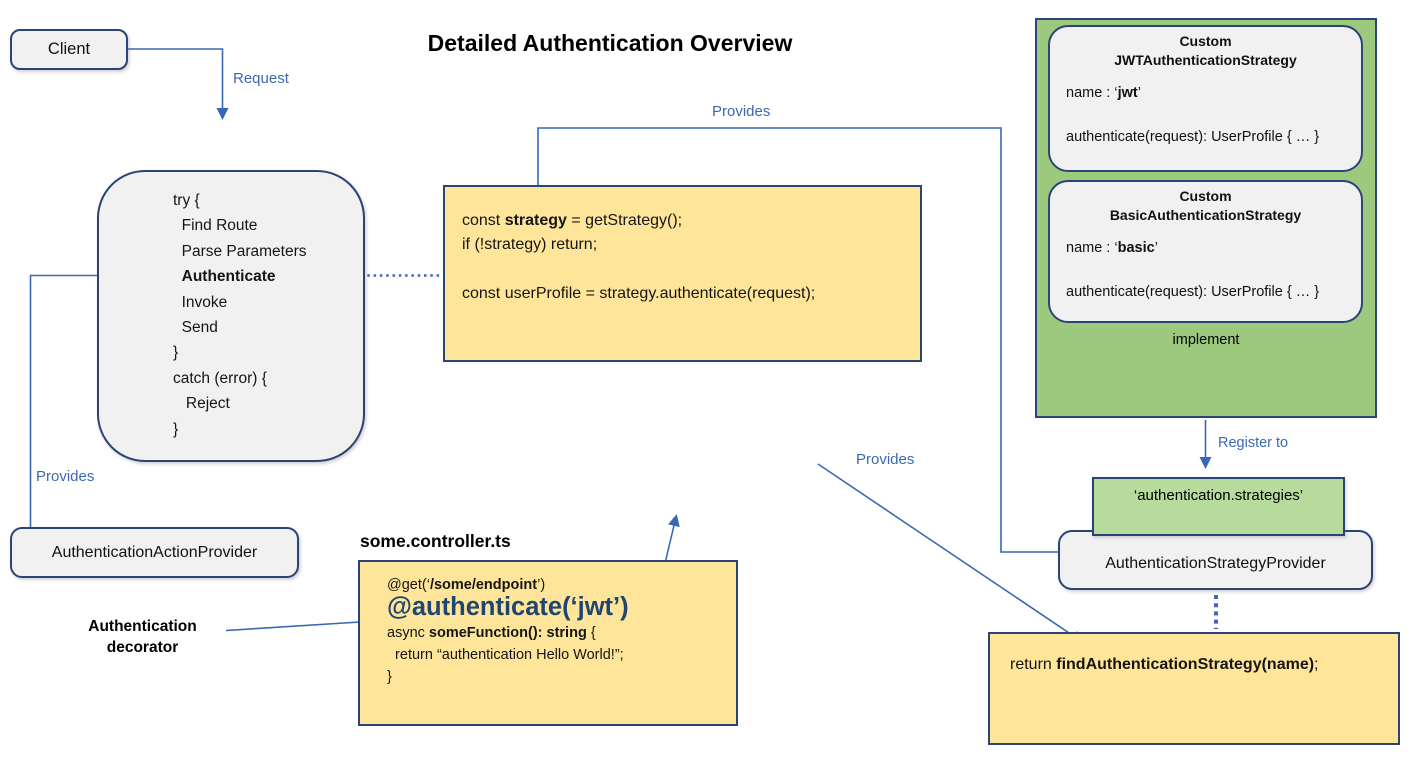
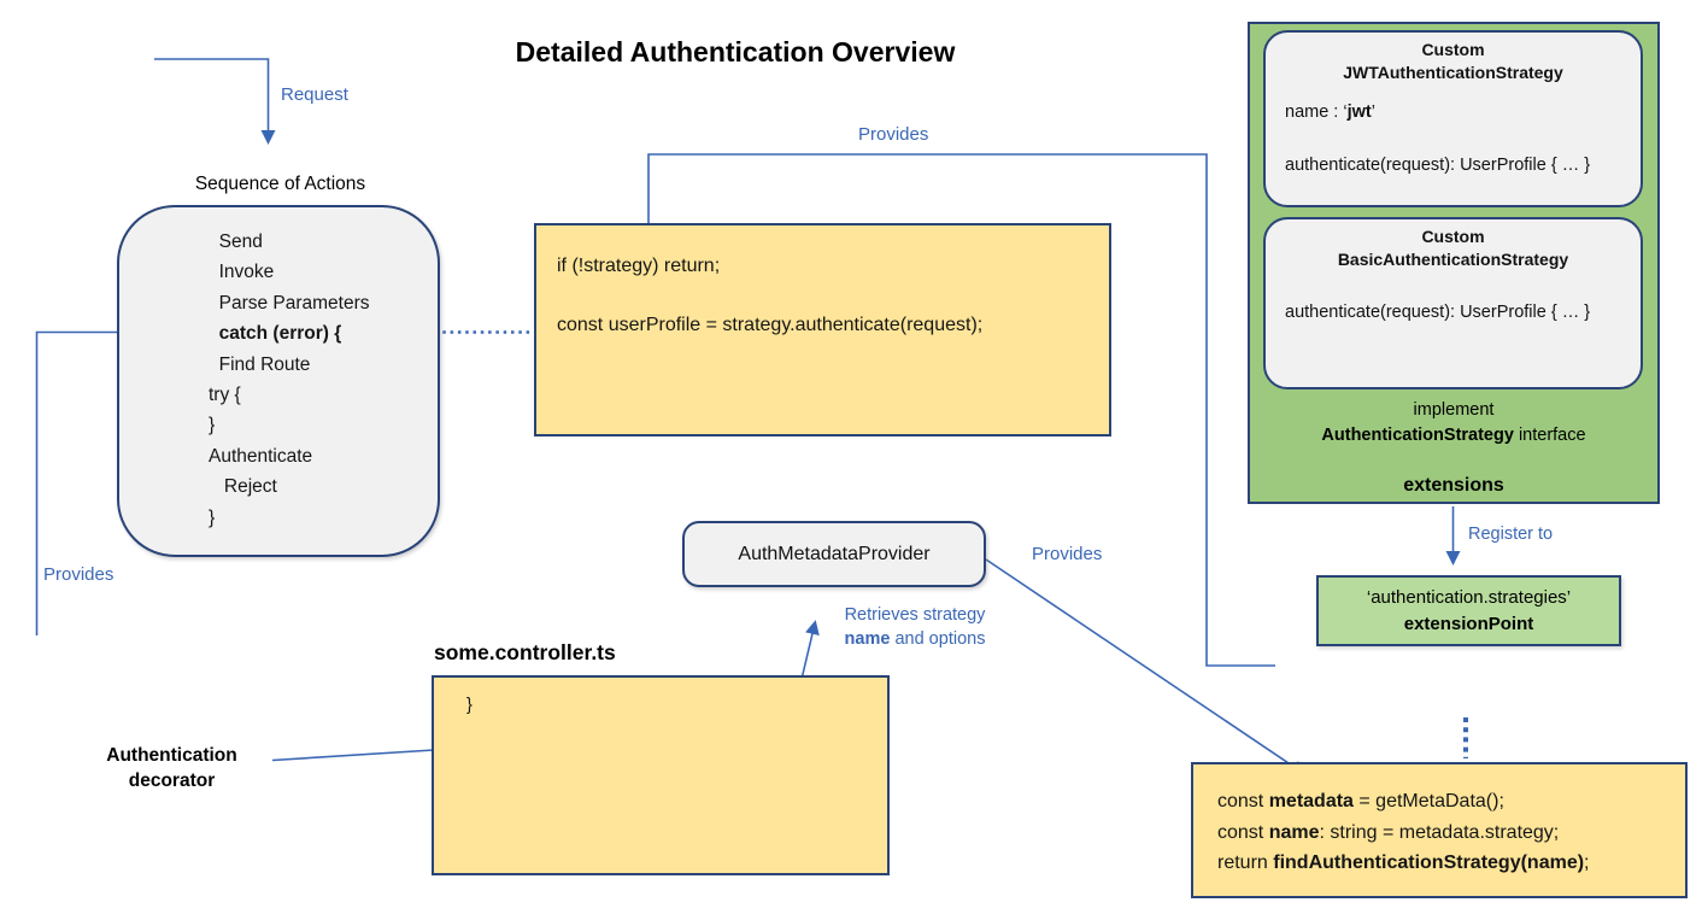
  Detailed Authentication Overview
- Client
  Request
+ Sequence of Actions
- try {
+ Send
- Find Route
+ Invoke
  Parse Parameters
- Authenticate
+ catch (error) {
- Invoke
+ Find Route
- Send
+ try {
  }
- catch (error) {
+ Authenticate
  Reject
  }
  Provides
- AuthenticationActionProvider
  Authentication
  decorator
- const strategy = getStrategy();
  if (!strategy) return;
  const userProfile = strategy.authenticate(request);
  Provides
+ AuthMetadataProvider
+ Retrieves strategy
+ name and options
  Provides
  some.controller.ts
- @get(‘/some/endpoint’)
- @authenticate(‘jwt’)
- async someFunction(): string {
- return “authentication Hello World!”;
  }
  Custom
  JWTAuthenticationStrategy
  name : ‘jwt’
  authenticate(request): UserProfile { … }
  Custom
  BasicAuthenticationStrategy
- name : ‘basic’
  authenticate(request): UserProfile { … }
  implement
+ AuthenticationStrategy interface
+ extensions
  Register to
- AuthenticationStrategyProvider
  ‘authentication.strategies’
+ extensionPoint
+ const metadata = getMetaData();
+ const name: string = metadata.strategy;
  return findAuthenticationStrategy(name);
